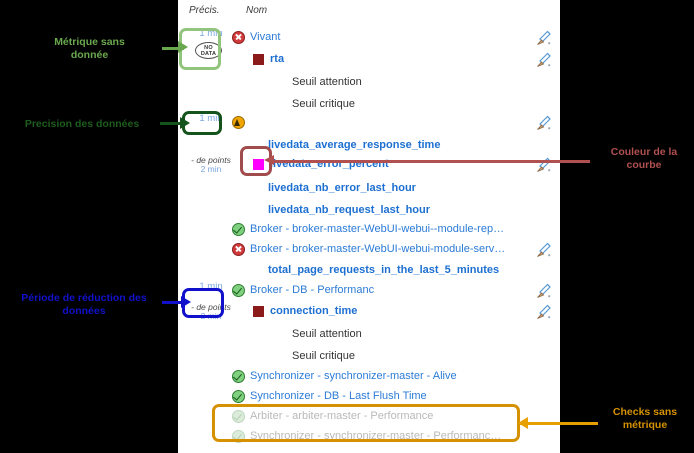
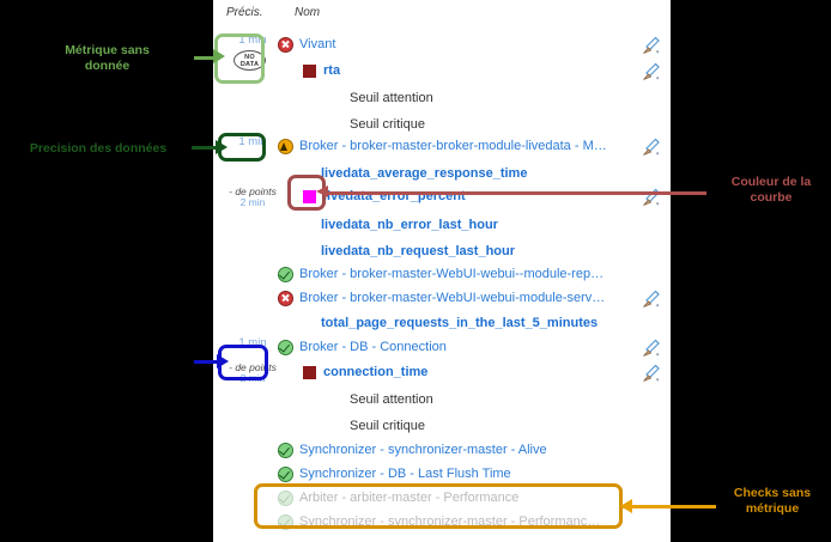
  Précis.
  Nom
  1 min
  Vivant
  rta
  Seuil attention
  Seuil critique
  1 min
+ Broker - broker-master-broker-module-livedata - M…
  livedata_average_response_time
  - de points
  2 min
  livedata_error_percent
  livedata_nb_error_last_hour
  livedata_nb_request_last_hour
  Broker - broker-master-WebUI-webui--module-rep…
  Broker - broker-master-WebUI-webui-module-serv…
  total_page_requests_in_the_last_5_minutes
  1 min
- Broker - DB - Performanc
+ Broker - DB - Connection
  - de points
  2 min
  connection_time
  Seuil attention
  Seuil critique
  Synchronizer - synchronizer-master - Alive
  Synchronizer - DB - Last Flush Time
  Arbiter - arbiter-master - Performance
  Synchronizer - synchronizer-master - Performanc…
  Métrique sans
  donnée
  Precision des données
- Période de réduction des
- données
  Couleur de la
  courbe
  Checks sans
  métrique
